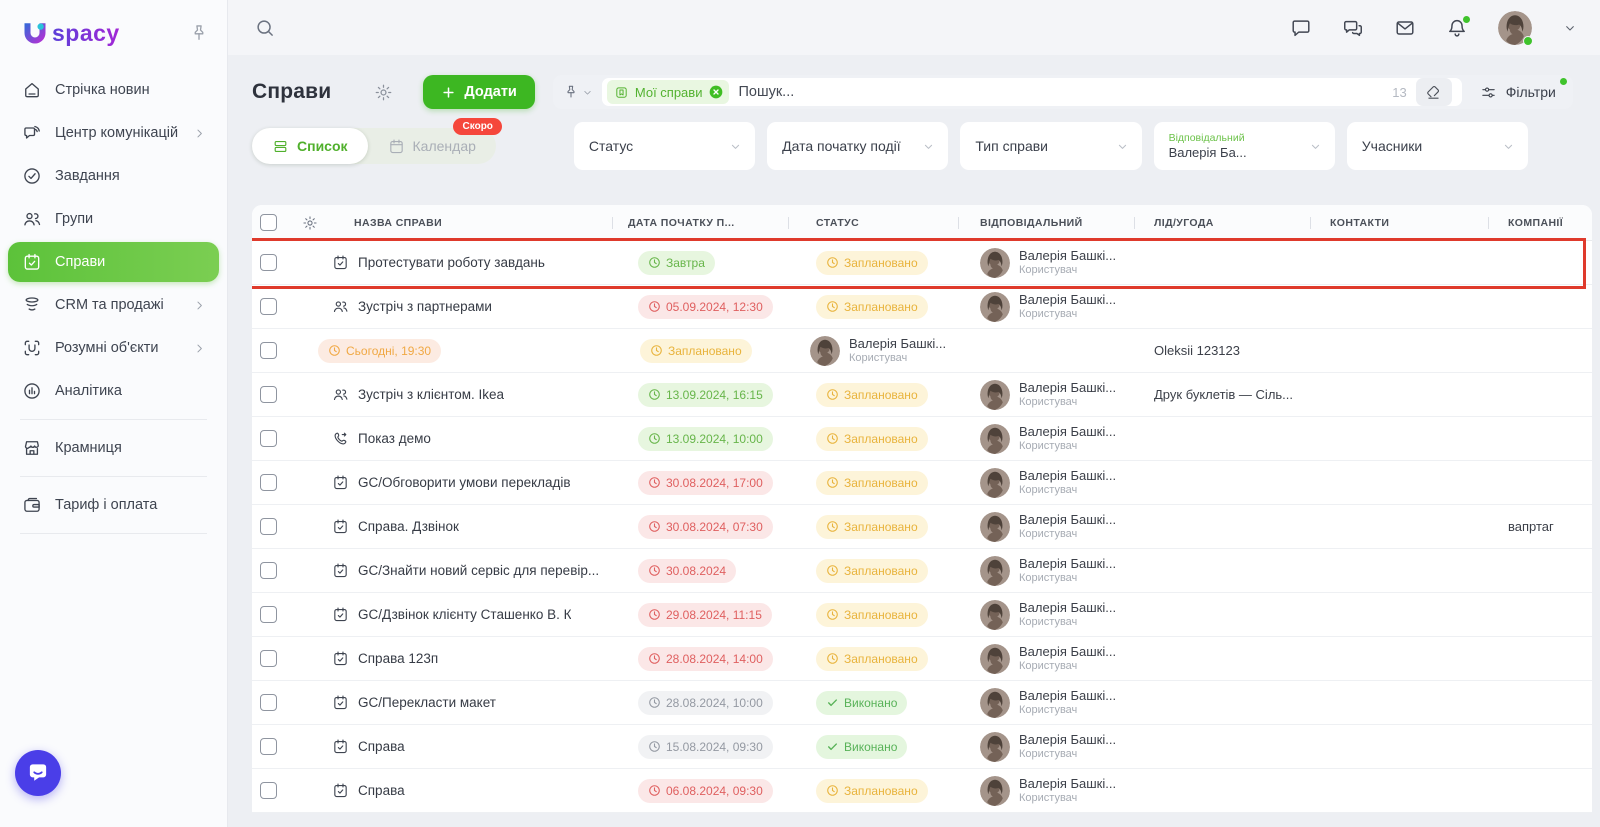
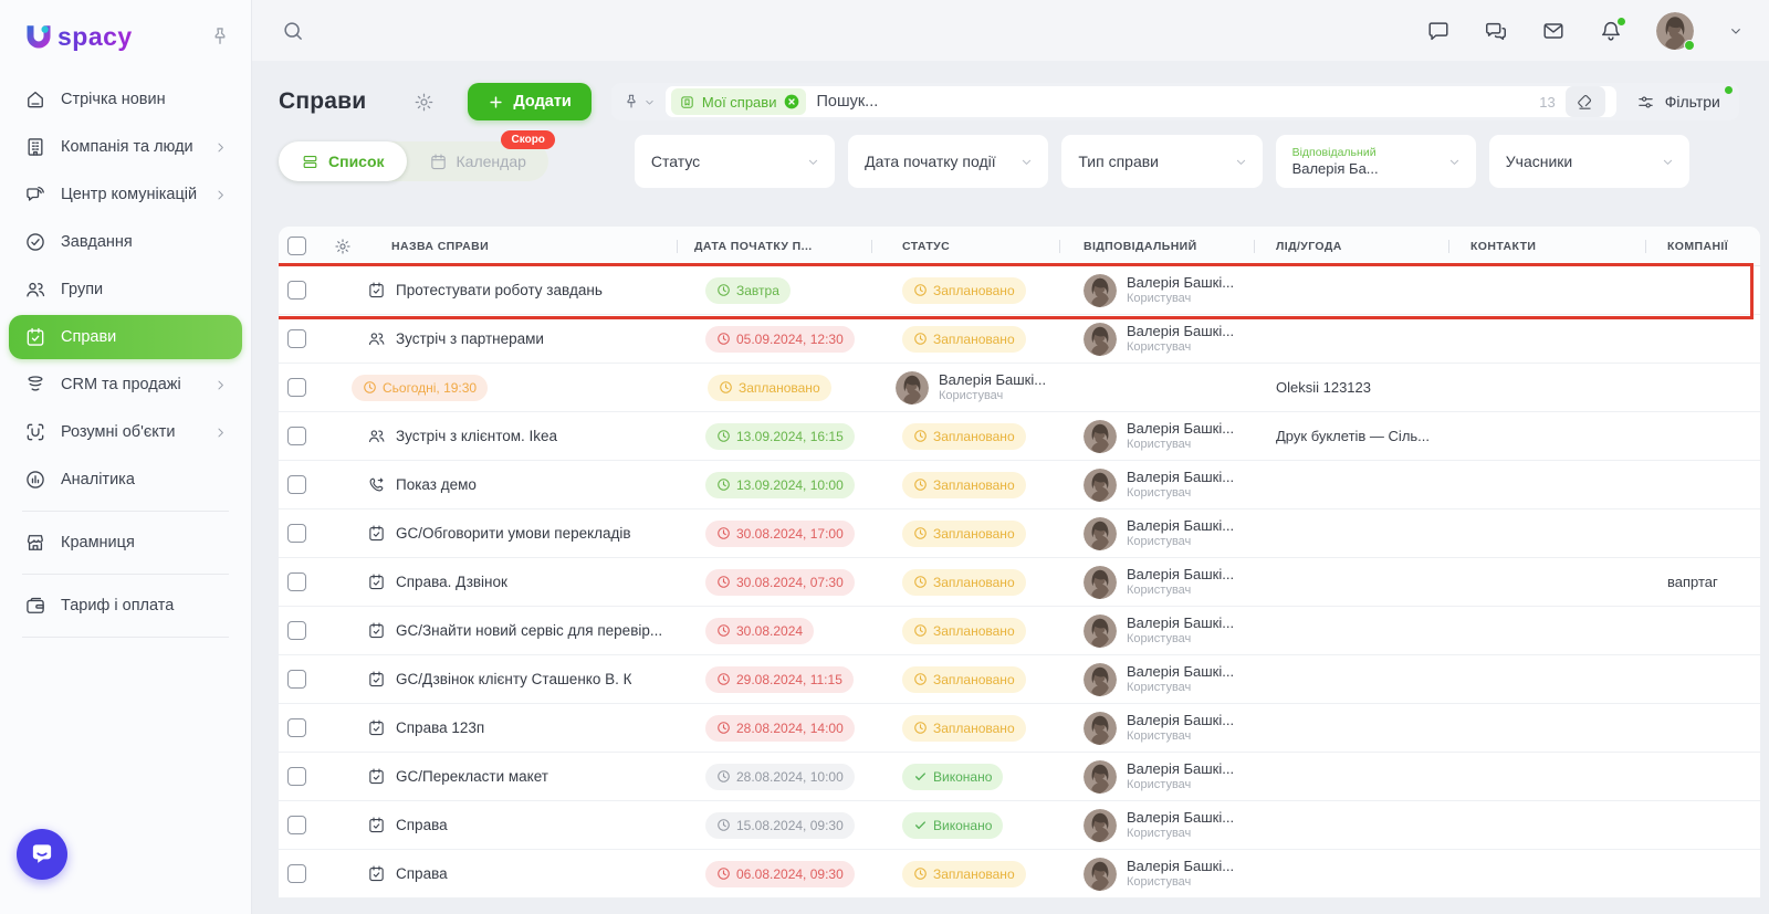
  spacy
  Стрічка новин
+ Компанія та люди
  Центр комунікацій
  Завдання
  Групи
  Справи
  CRM та продажі
  Розумні об'єкти
  Аналітика
  Крамниця
  Тариф і оплата
  Справи
  Додати
  Мої справи
  Пошук...
  13
  Фільтри
  Список
  Календар
  Скоро
  Статус
  Дата початку події
  Тип справи
  Відповідальний
  Валерія Ба...
  Учасники
  НАЗВА СПРАВИ
  ДАТА ПОЧАТКУ П...
  СТАТУС
  ВІДПОВІДАЛЬНИЙ
  ЛІД/УГОДА
  КОНТАКТИ
  КОМПАНІЇ
  Протестувати роботу завдань
  Завтра
  Заплановано
  Валерія Башкі...
  Користувач
  Зустріч з партнерами
  05.09.2024, 12:30
  Заплановано
  Валерія Башкі...
  Користувач
  Сьогодні, 19:30
  Заплановано
  Валерія Башкі...
  Користувач
  Oleksii 123123
  Зустріч з клієнтом. Ikea
  13.09.2024, 16:15
  Заплановано
  Валерія Башкі...
  Користувач
  Друк буклетів — Сіль...
  Показ демо
  13.09.2024, 10:00
  Заплановано
  Валерія Башкі...
  Користувач
  GC/Обговорити умови перекладів
  30.08.2024, 17:00
  Заплановано
  Валерія Башкі...
  Користувач
  Справа. Дзвінок
  30.08.2024, 07:30
  Заплановано
  Валерія Башкі...
  Користувач
  вапртаг
  GC/Знайти новий сервіс для перевір...
  30.08.2024
  Заплановано
  Валерія Башкі...
  Користувач
  GC/Дзвінок клієнту Сташенко В. К
  29.08.2024, 11:15
  Заплановано
  Валерія Башкі...
  Користувач
  Справа 123п
  28.08.2024, 14:00
  Заплановано
  Валерія Башкі...
  Користувач
  GC/Перекласти макет
  28.08.2024, 10:00
  Виконано
  Валерія Башкі...
  Користувач
  Справа
  15.08.2024, 09:30
  Виконано
  Валерія Башкі...
  Користувач
  Справа
  06.08.2024, 09:30
  Заплановано
  Валерія Башкі...
  Користувач
